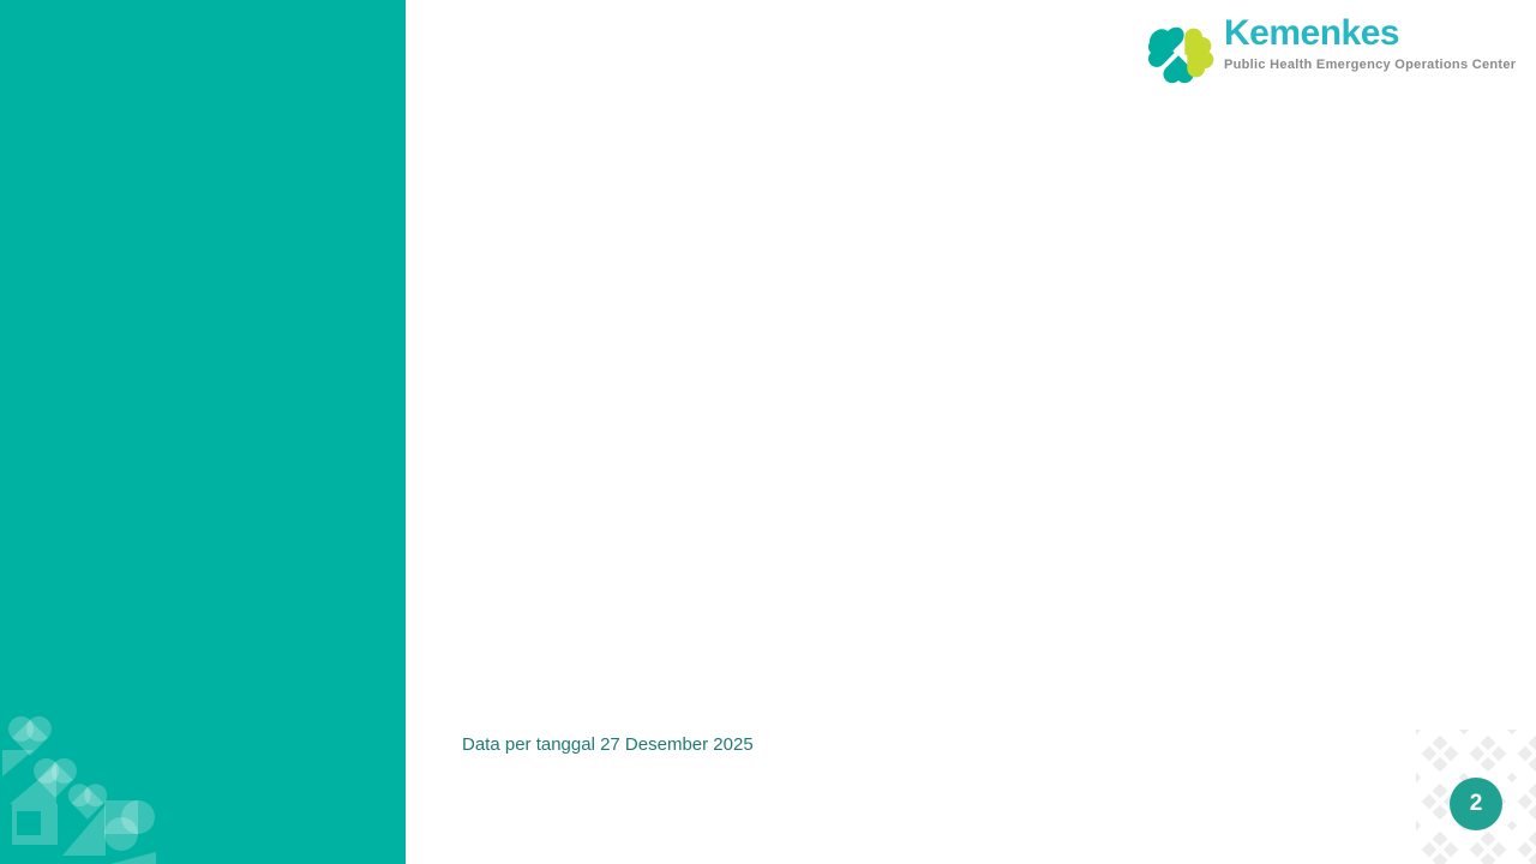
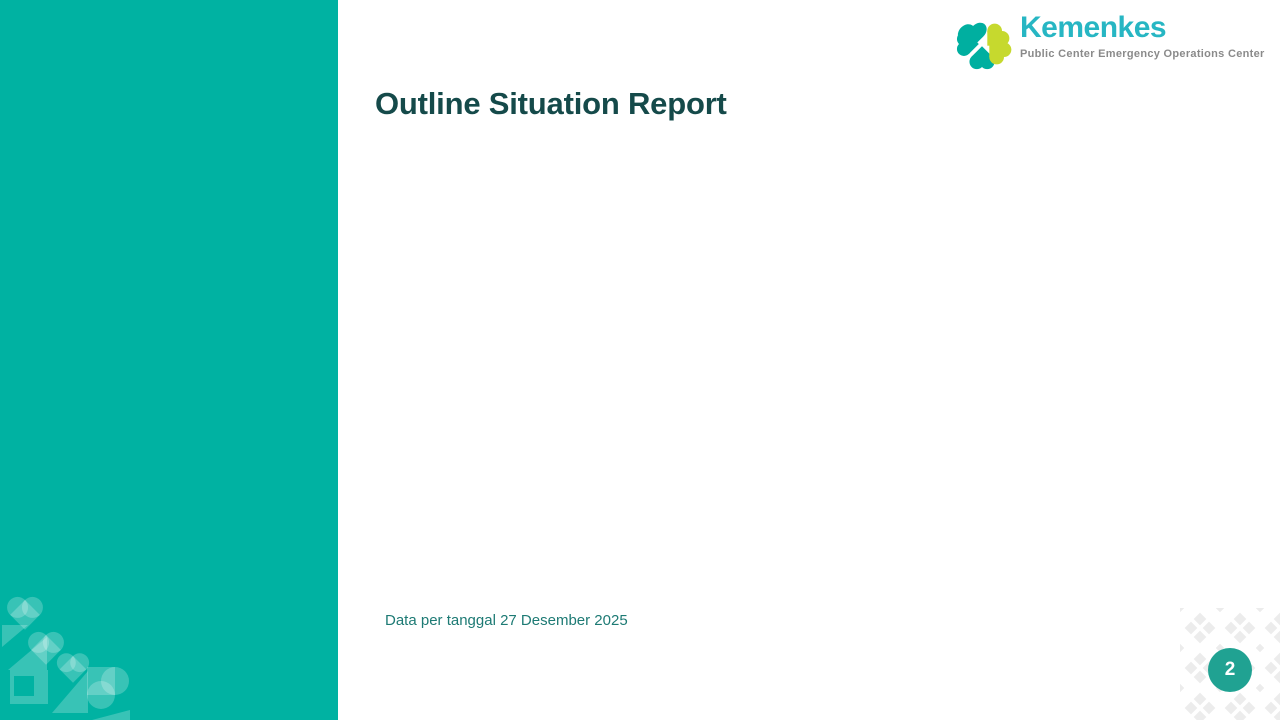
  Kemenkes
- Public Health Emergency Operations Center
+ Public Center Emergency Operations Center
+ Outline Situation Report
  Data per tanggal 27 Desember 2025
  2
